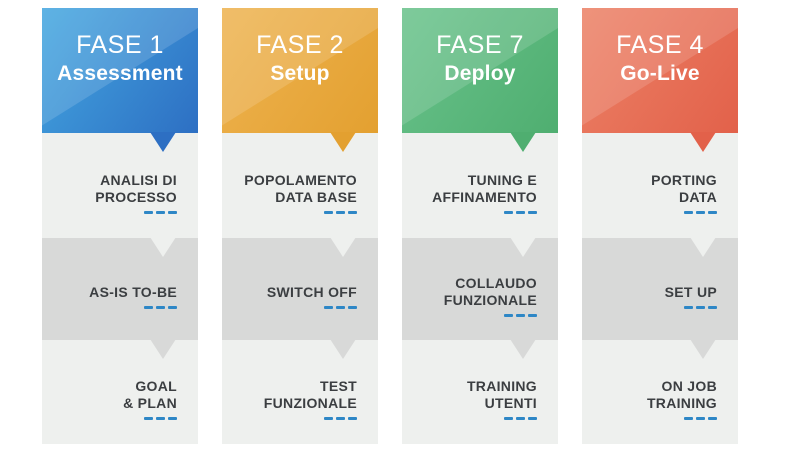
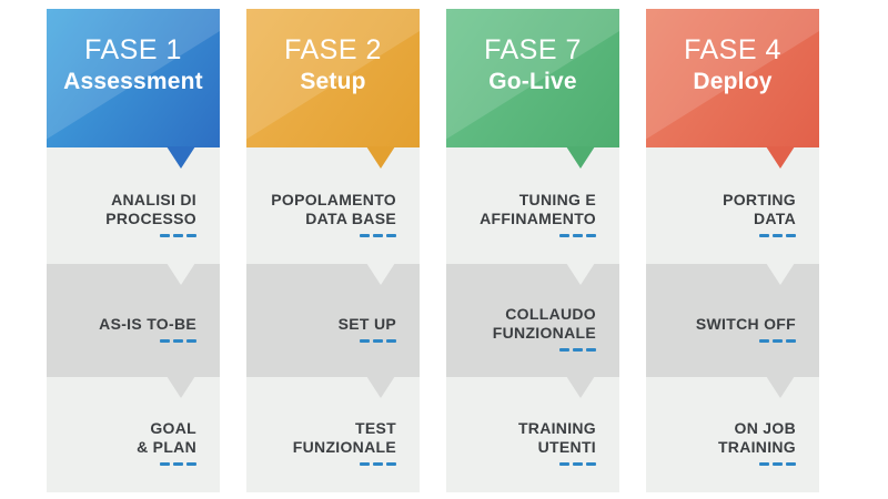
  FASE 1
  Assessment
  ANALISI DI
  PROCESSO
  AS-IS TO-BE
  GOAL
  & PLAN
  FASE 2
  Setup
  POPOLAMENTO
  DATA BASE
- SWITCH OFF
+ SET UP
  TEST
  FUNZIONALE
  FASE 7
- Deploy
+ Go-Live
  TUNING E
  AFFINAMENTO
  COLLAUDO
  FUNZIONALE
  TRAINING
  UTENTI
  FASE 4
- Go-Live
+ Deploy
  PORTING
  DATA
- SET UP
+ SWITCH OFF
  ON JOB
  TRAINING
